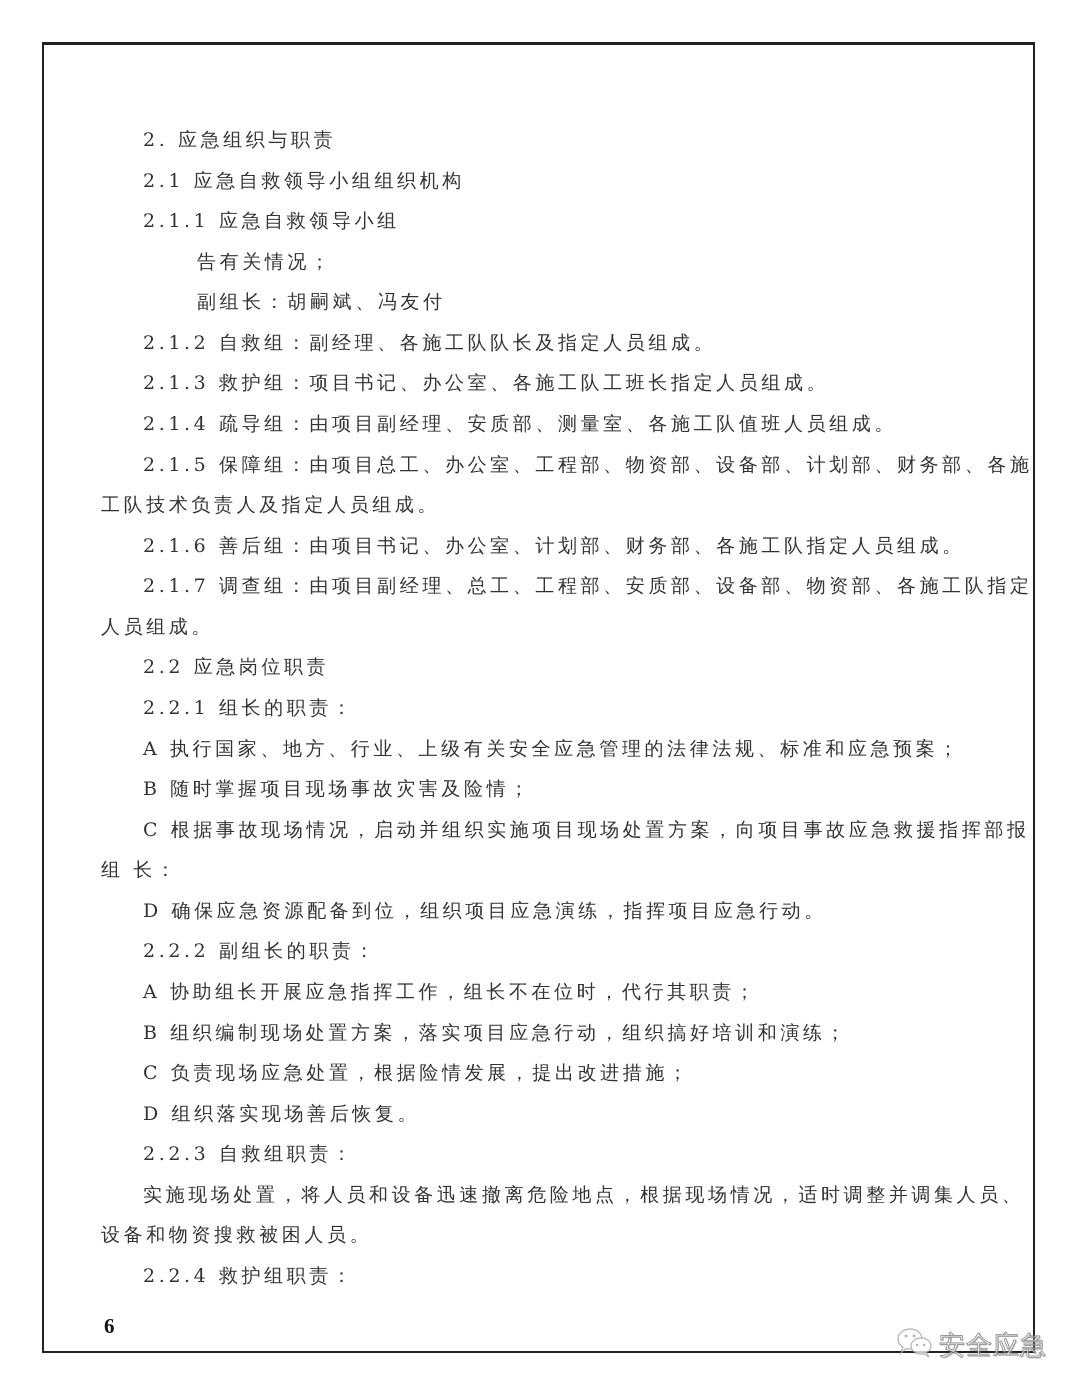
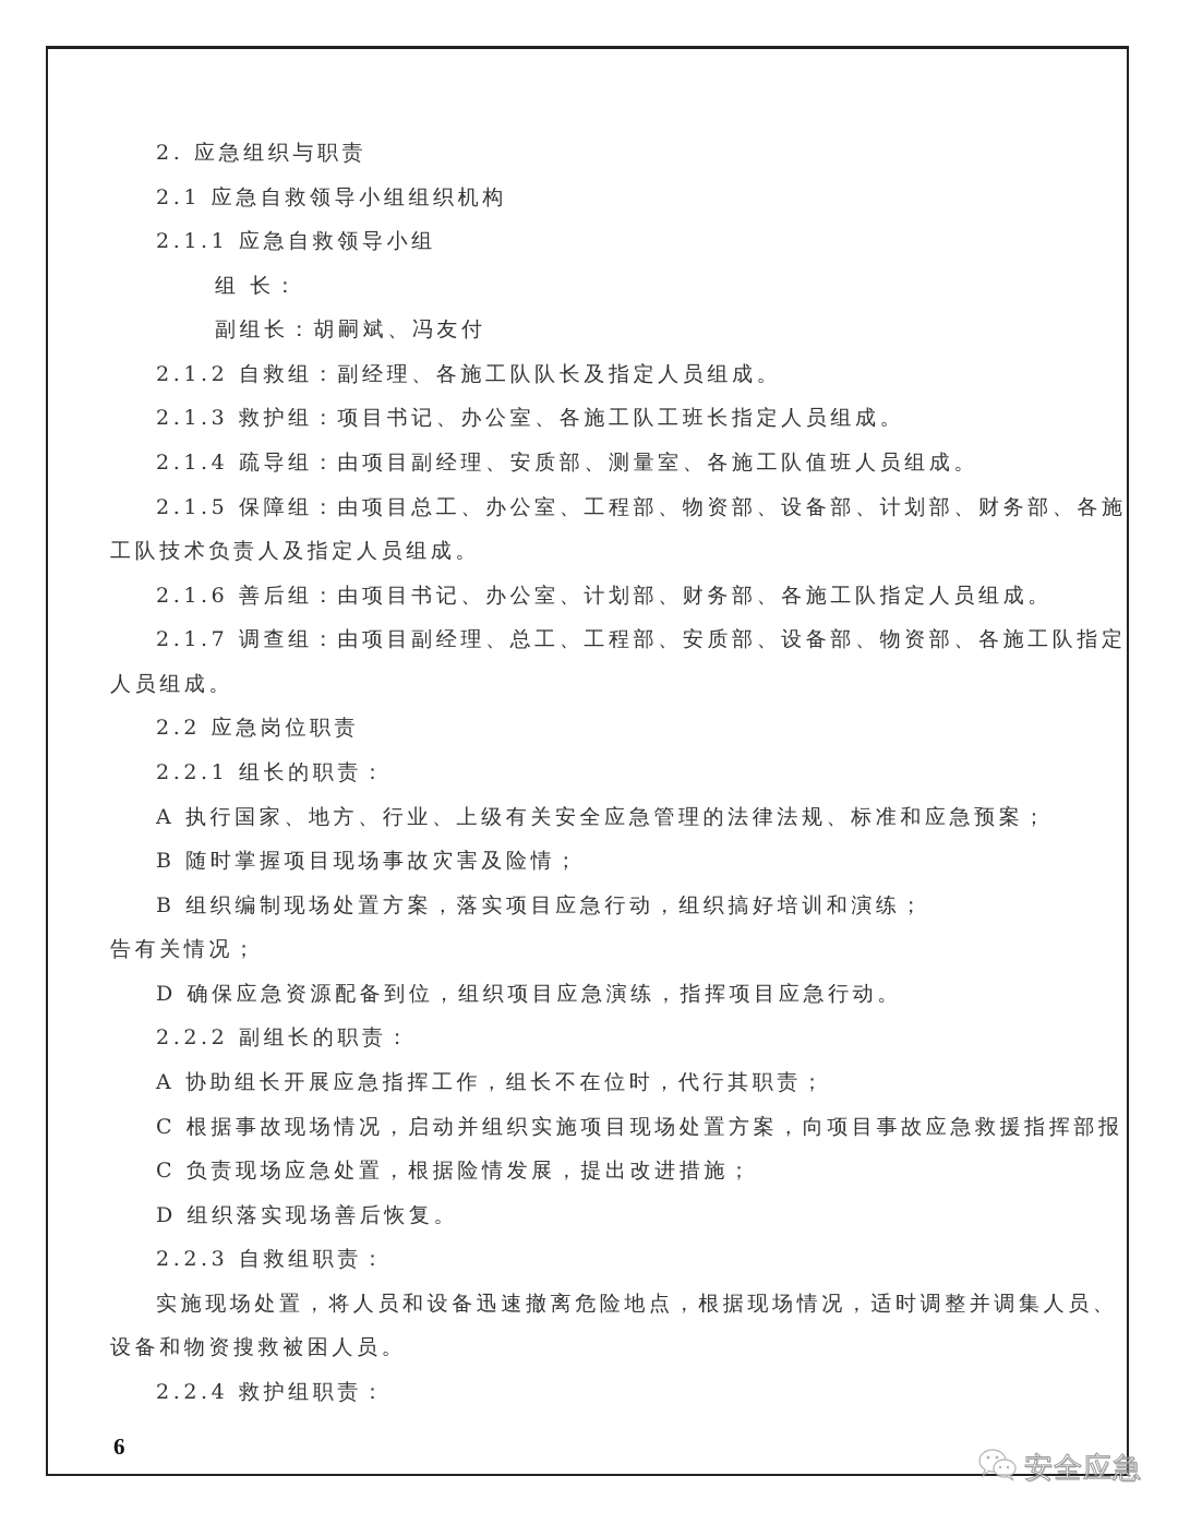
  2. 应急组织与职责
  2.1 应急自救领导小组组织机构
  2.1.1 应急自救领导小组
- 告有关情况；
+ 组 长：
  副组长：胡嗣斌、冯友付
  2.1.2 自救组：副经理、各施工队队长及指定人员组成。
  2.1.3 救护组：项目书记、办公室、各施工队工班长指定人员组成。
  2.1.4 疏导组：由项目副经理、安质部、测量室、各施工队值班人员组成。
  2.1.5 保障组：由项目总工、办公室、工程部、物资部、设备部、计划部、财务部、各施
  工队技术负责人及指定人员组成。
  2.1.6 善后组：由项目书记、办公室、计划部、财务部、各施工队指定人员组成。
  2.1.7 调查组：由项目副经理、总工、工程部、安质部、设备部、物资部、各施工队指定
  人员组成。
  2.2 应急岗位职责
  2.2.1 组长的职责：
  A 执行国家、地方、行业、上级有关安全应急管理的法律法规、标准和应急预案；
  B 随时掌握项目现场事故灾害及险情；
- C 根据事故现场情况，启动并组织实施项目现场处置方案，向项目事故应急救援指挥部报
+ B 组织编制现场处置方案，落实项目应急行动，组织搞好培训和演练；
- 组 长：
+ 告有关情况；
  D 确保应急资源配备到位，组织项目应急演练，指挥项目应急行动。
  2.2.2 副组长的职责：
  A 协助组长开展应急指挥工作，组长不在位时，代行其职责；
- B 组织编制现场处置方案，落实项目应急行动，组织搞好培训和演练；
+ C 根据事故现场情况，启动并组织实施项目现场处置方案，向项目事故应急救援指挥部报
  C 负责现场应急处置，根据险情发展，提出改进措施；
  D 组织落实现场善后恢复。
  2.2.3 自救组职责：
  实施现场处置，将人员和设备迅速撤离危险地点，根据现场情况，适时调整并调集人员、
  设备和物资搜救被困人员。
  2.2.4 救护组职责：
  6
  安全应急
